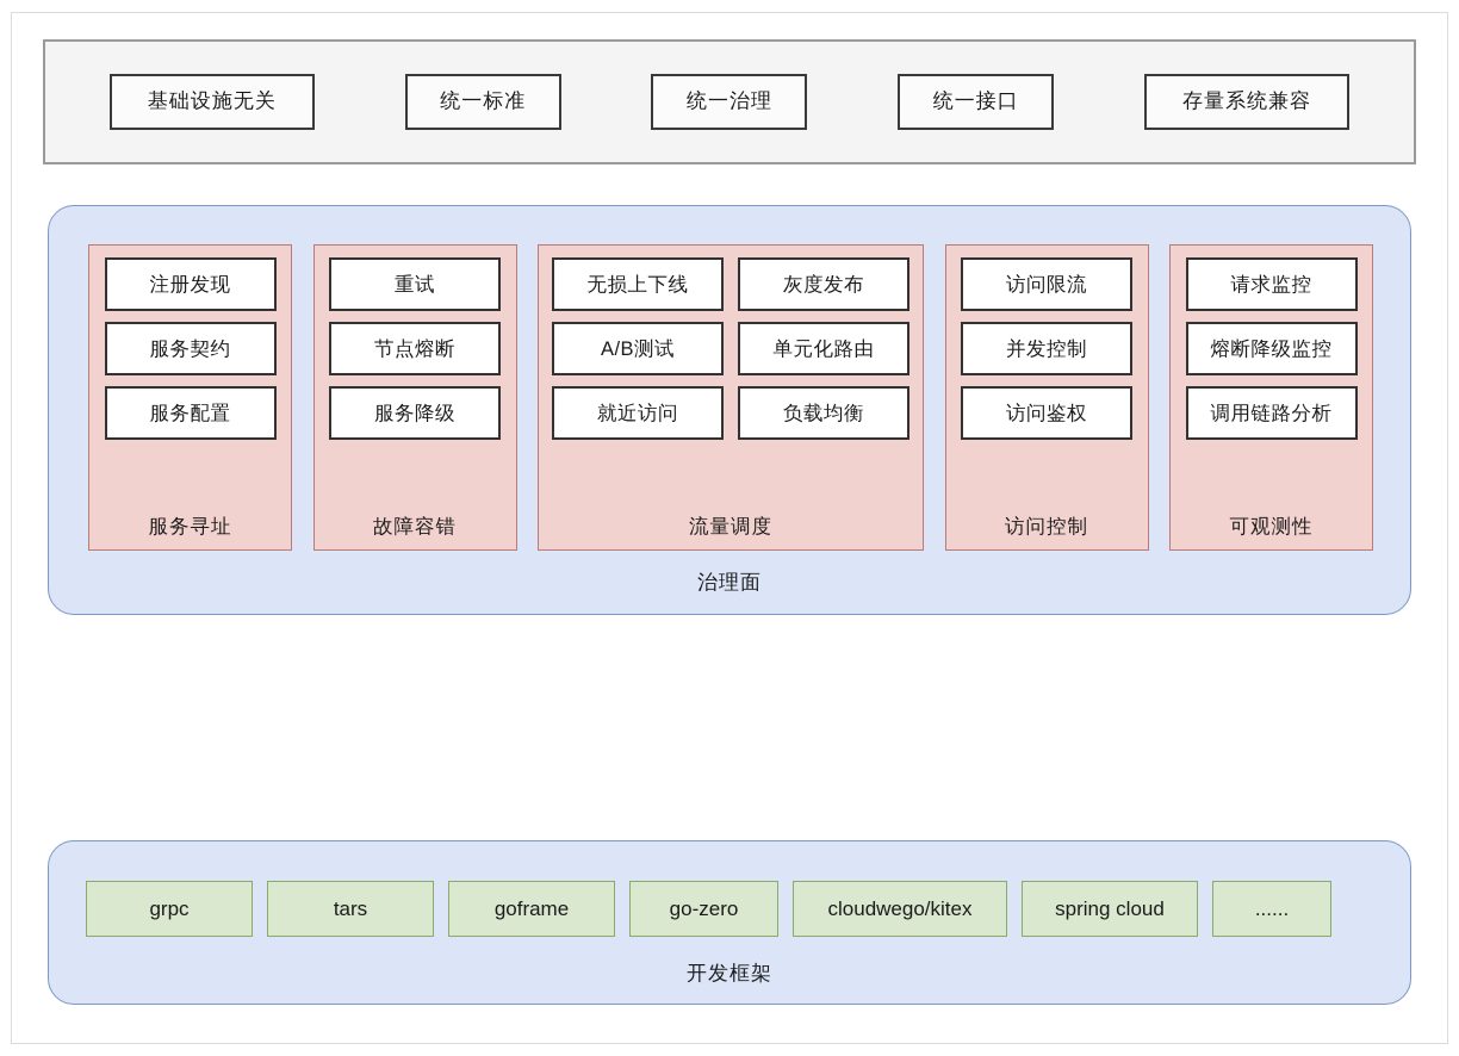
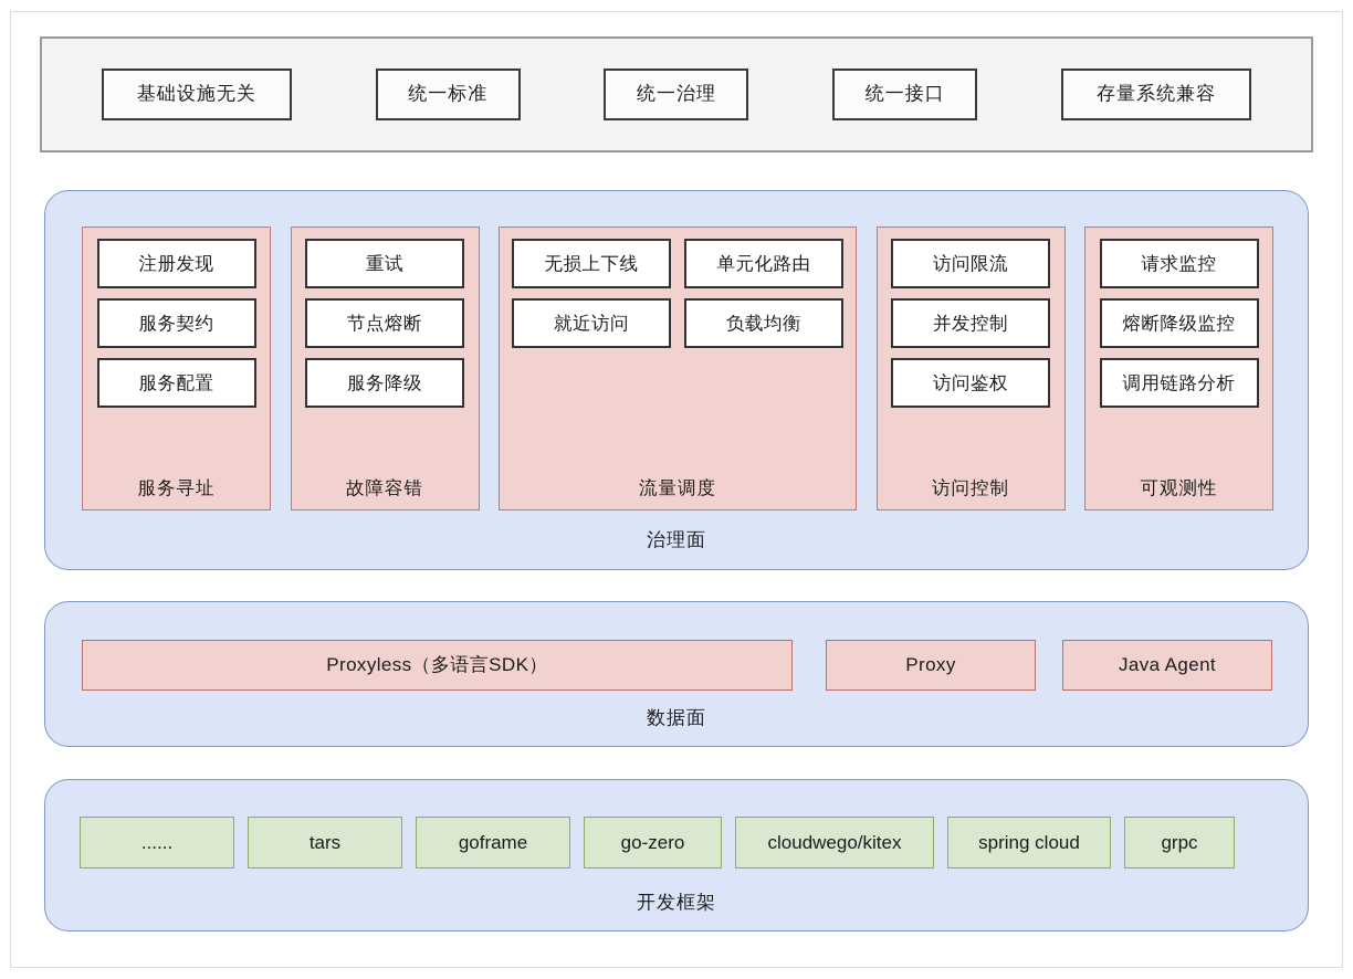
  基础设施无关
  统一标准
  统一治理
  统一接口
  存量系统兼容
  注册发现
  服务契约
  服务配置
  服务寻址
  重试
  节点熔断
  服务降级
  故障容错
  无损上下线
- 灰度发布
- A/B测试
  单元化路由
  就近访问
  负载均衡
  流量调度
  访问限流
  并发控制
  访问鉴权
  访问控制
  请求监控
  熔断降级监控
  调用链路分析
  可观测性
  治理面
+ Proxyless（多语言SDK）
+ Proxy
+ Java Agent
+ 数据面
- grpc
+ ......
  tars
  goframe
  go-zero
  cloudwego/kitex
  spring cloud
- ......
+ grpc
  开发框架
